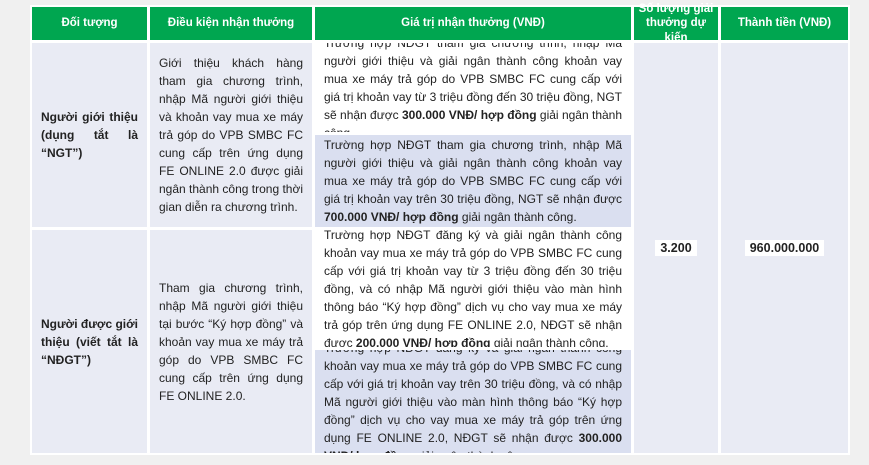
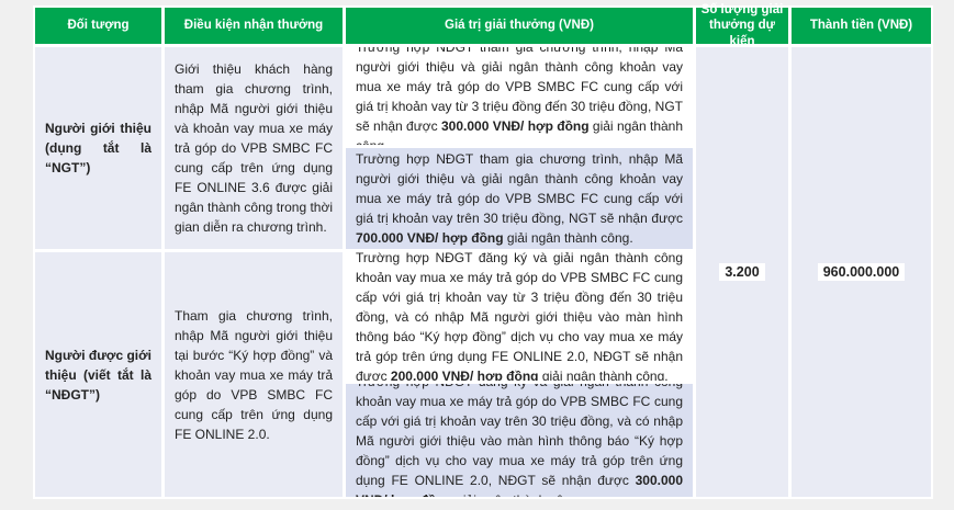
  Đối tượng
  Điều kiện nhận thưởng
- Giá trị nhận thưởng (VNĐ)
+ Giá trị giải thưởng (VNĐ)
  Số lượng giải thưởng dự kiến
  Thành tiền (VNĐ)
  Người giới thiệu (dụng tắt là “NGT”)
- Giới thiệu khách hàng tham gia chương trình, nhập Mã người giới thiệu và khoản vay mua xe máy trả góp do VPB SMBC FC cung cấp trên ứng dụng FE ONLINE 2.0 được giải ngân thành công trong thời gian diễn ra chương trình.
+ Giới thiệu khách hàng tham gia chương trình, nhập Mã người giới thiệu và khoản vay mua xe máy trả góp do VPB SMBC FC cung cấp trên ứng dụng FE ONLINE 3.6 được giải ngân thành công trong thời gian diễn ra chương trình.
  Trường hợp NĐGT tham gia chương trình, nhập Mã người giới thiệu và giải ngân thành công khoản vay mua xe máy trả góp do VPB SMBC FC cung cấp với giá trị khoản vay từ 3 triệu đồng đến 30 triệu đồng, NGT sẽ nhận được 300.000 VNĐ/ hợp đồng giải ngân thành
  Trường hợp NĐGT tham gia chương trình, nhập Mã người giới thiệu và giải ngân thành công khoản vay mua xe máy trả góp do VPB SMBC FC cung cấp với giá trị khoản vay trên 30 triệu đồng, NGT sẽ nhận được 700.000 VNĐ/ hợp đồng giải ngân thành công.
  Người được giới thiệu (viết tắt là “NĐGT”)
  Tham gia chương trình, nhập Mã người giới thiệu tại bước “Ký hợp đồng” và khoản vay mua xe máy trả góp do VPB SMBC FC cung cấp trên ứng dụng FE ONLINE 2.0.
  Trường hợp NĐGT đăng ký và giải ngân thành công khoản vay mua xe máy trả góp do VPB SMBC FC cung cấp với giá trị khoản vay từ 3 triệu đồng đến 30 triệu đồng, và có nhập Mã người giới thiệu vào màn hình thông báo “Ký hợp đồng” dịch vụ cho vay mua xe máy trả góp trên ứng dụng FE ONLINE 2.0, NĐGT sẽ nhận được 200.000 VNĐ/ hợp đồng giải ngân thành công.
  khoản vay mua xe máy trả góp do VPB SMBC FC cung cấp với giá trị khoản vay trên 30 triệu đồng, và có nhập Mã người giới thiệu vào màn hình thông báo “Ký hợp đồng” dịch vụ cho vay mua xe máy trả góp trên ứng dụng FE ONLINE 2.0, NĐGT sẽ nhận được 300.000
  3.200
  960.000.000
